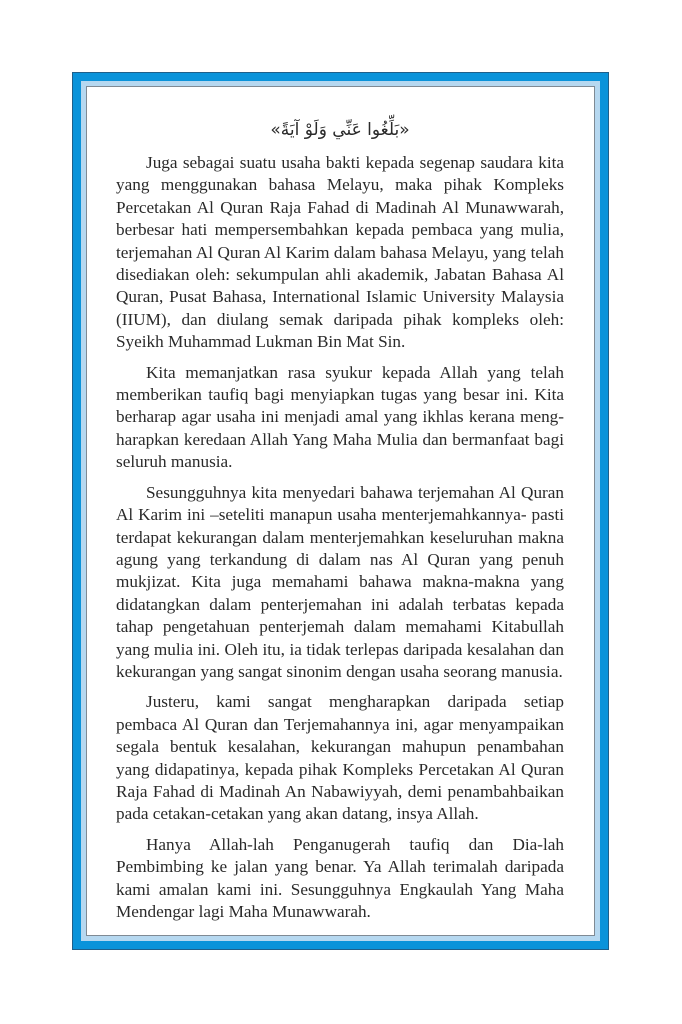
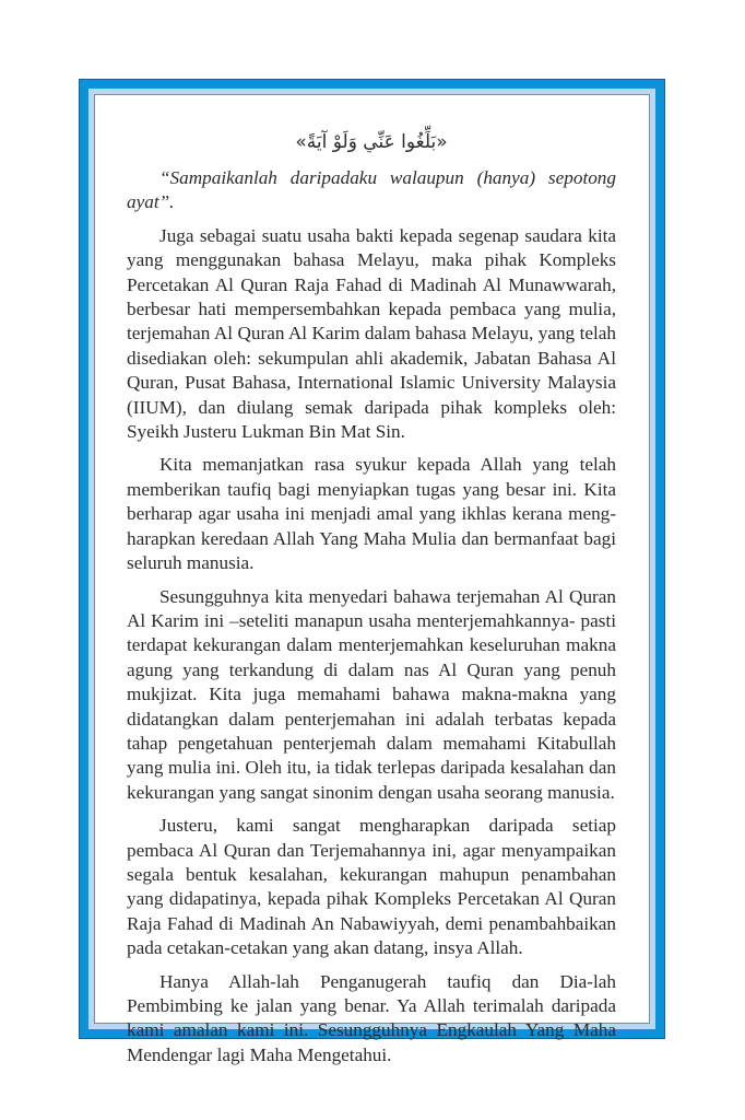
  «بَلِّغُوا عَنِّي وَلَوْ آيَةً»
+ “Sampaikanlah daripadaku walaupun (hanya) sepotong ayat”.
- Juga sebagai suatu usaha bakti kepada segenap saudara kita yang menggunakan bahasa Melayu, maka pihak Kompleks Percetakan Al Quran Raja Fahad di Madinah Al Munawwarah, berbesar hati mempersembahkan kepada pembaca yang mulia, terjemahan Al Quran Al Karim dalam bahasa Melayu, yang telah disediakan oleh: sekumpulan ahli akademik, Jabatan Bahasa Al Quran, Pusat Bahasa, International Islamic University Malay­sia (IIUM), dan diulang semak daripada pihak kompleks oleh: Syeikh Muhammad Lukman Bin Mat Sin.
+ Juga sebagai suatu usaha bakti kepada segenap saudara kita yang menggunakan bahasa Melayu, maka pihak Kompleks Percetakan Al Quran Raja Fahad di Madinah Al Munawwarah, berbesar hati mempersembahkan kepada pembaca yang mulia, terjemahan Al Quran Al Karim dalam bahasa Melayu, yang telah disediakan oleh: sekumpulan ahli akademik, Jabatan Bahasa Al Quran, Pusat Bahasa, International Islamic University Malay­sia (IIUM), dan diulang semak daripada pihak kompleks oleh: Syeikh Justeru Lukman Bin Mat Sin.
  Kita memanjatkan rasa syukur kepada Allah yang telah memberikan taufiq bagi menyiapkan tugas yang besar ini. Kita berharap agar usaha ini menjadi amal yang ikhlas kerana meng­harapkan keredaan Allah Yang Maha Mulia dan bermanfaat bagi seluruh manusia.
  Sesungguhnya kita menyedari bahawa terjemahan Al Quran Al Karim ini –seteliti manapun usaha menterjemahkannya- pasti terdapat kekurangan dalam menterjemahkan keseluruhan mak­na agung yang terkandung di dalam nas Al Quran yang penuh mukjizat. Kita juga memahami bahawa makna-makna yang didatangkan dalam penterjemahan ini adalah terbatas kepada tahap pengetahuan penterjemah dalam memahami Kitabullah yang mulia ini. Oleh itu, ia tidak terlepas daripada kesalahan dan kekurangan yang sangat sinonim dengan usaha seorang manusia.
  Justeru, kami sangat mengharapkan daripada setiap pembaca Al Quran dan Terjemahannya ini, agar menyampaikan segala bentuk kesalahan, kekurangan mahupun penambahan yang di­dapatinya, kepada pihak Kompleks Percetakan Al Quran Raja Fahad di Madinah An Nabawiyyah, demi penambahbaikan pada cetakan-cetakan yang akan datang, insya Allah.
- Hanya Allah-lah Penganugerah taufiq dan Dia-lah Pembimb­ing ke jalan yang benar. Ya Allah terimalah daripada kami ama­lan kami ini. Sesungguhnya Engkaulah Yang Maha Mendengar lagi Maha Munawwarah.
+ Hanya Allah-lah Penganugerah taufiq dan Dia-lah Pembimb­ing ke jalan yang benar. Ya Allah terimalah daripada kami ama­lan kami ini. Sesungguhnya Engkaulah Yang Maha Mendengar lagi Maha Mengetahui.
